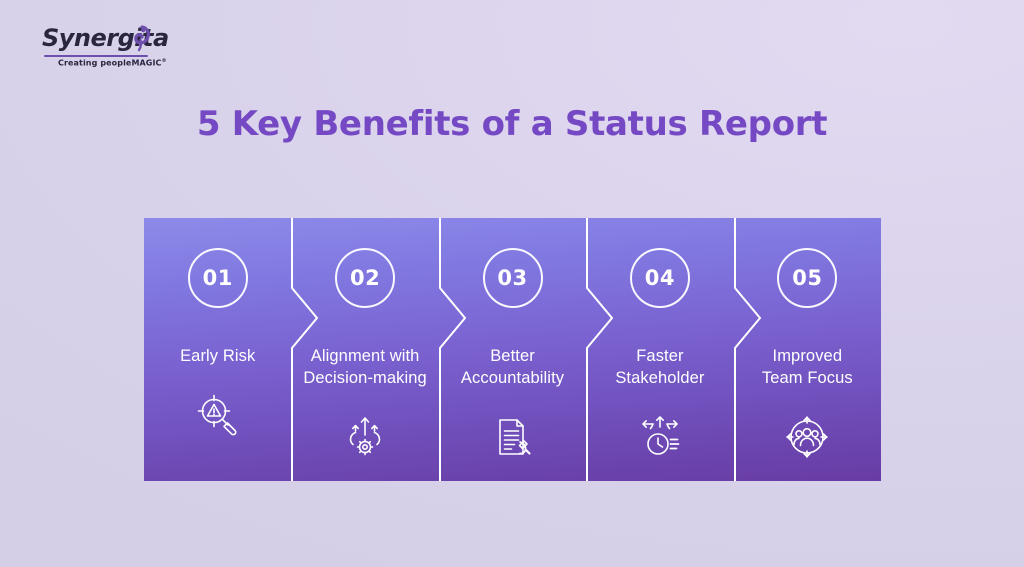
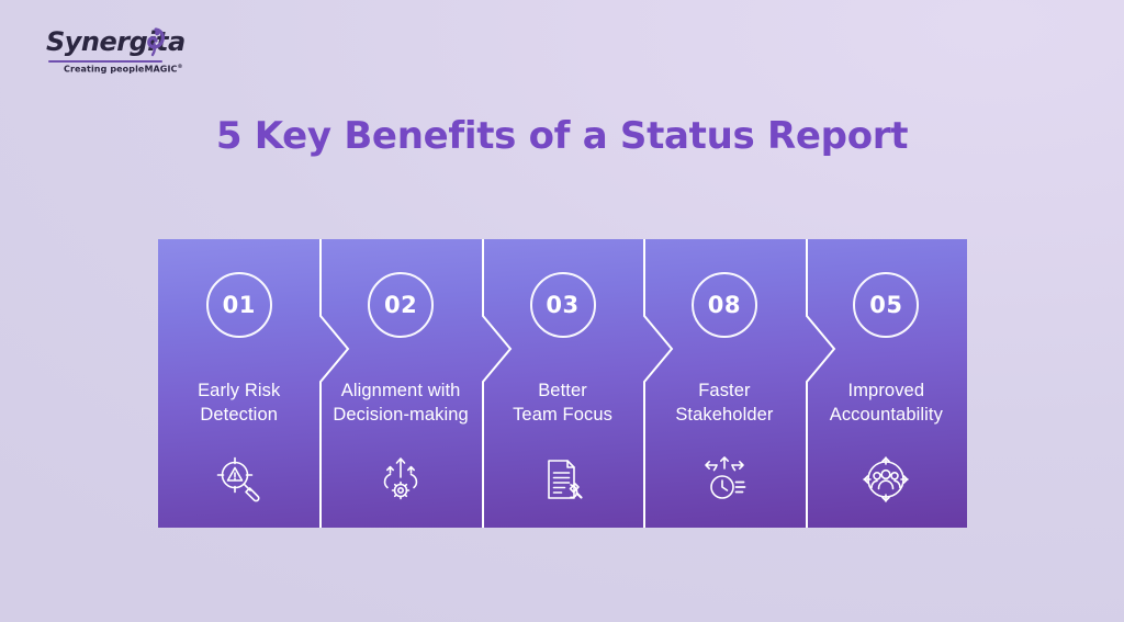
  Synergia
  Creating peopleMAGIC
  5 Key Benefits of a Status Report
  01
  Early Risk
+ Detection
  02
  Alignment with
  Decision-making
  03
  Better
- Accountability
+ Team Focus
- 04
+ 08
  Faster
  Stakeholder
  05
  Improved
- Team Focus
+ Accountability
